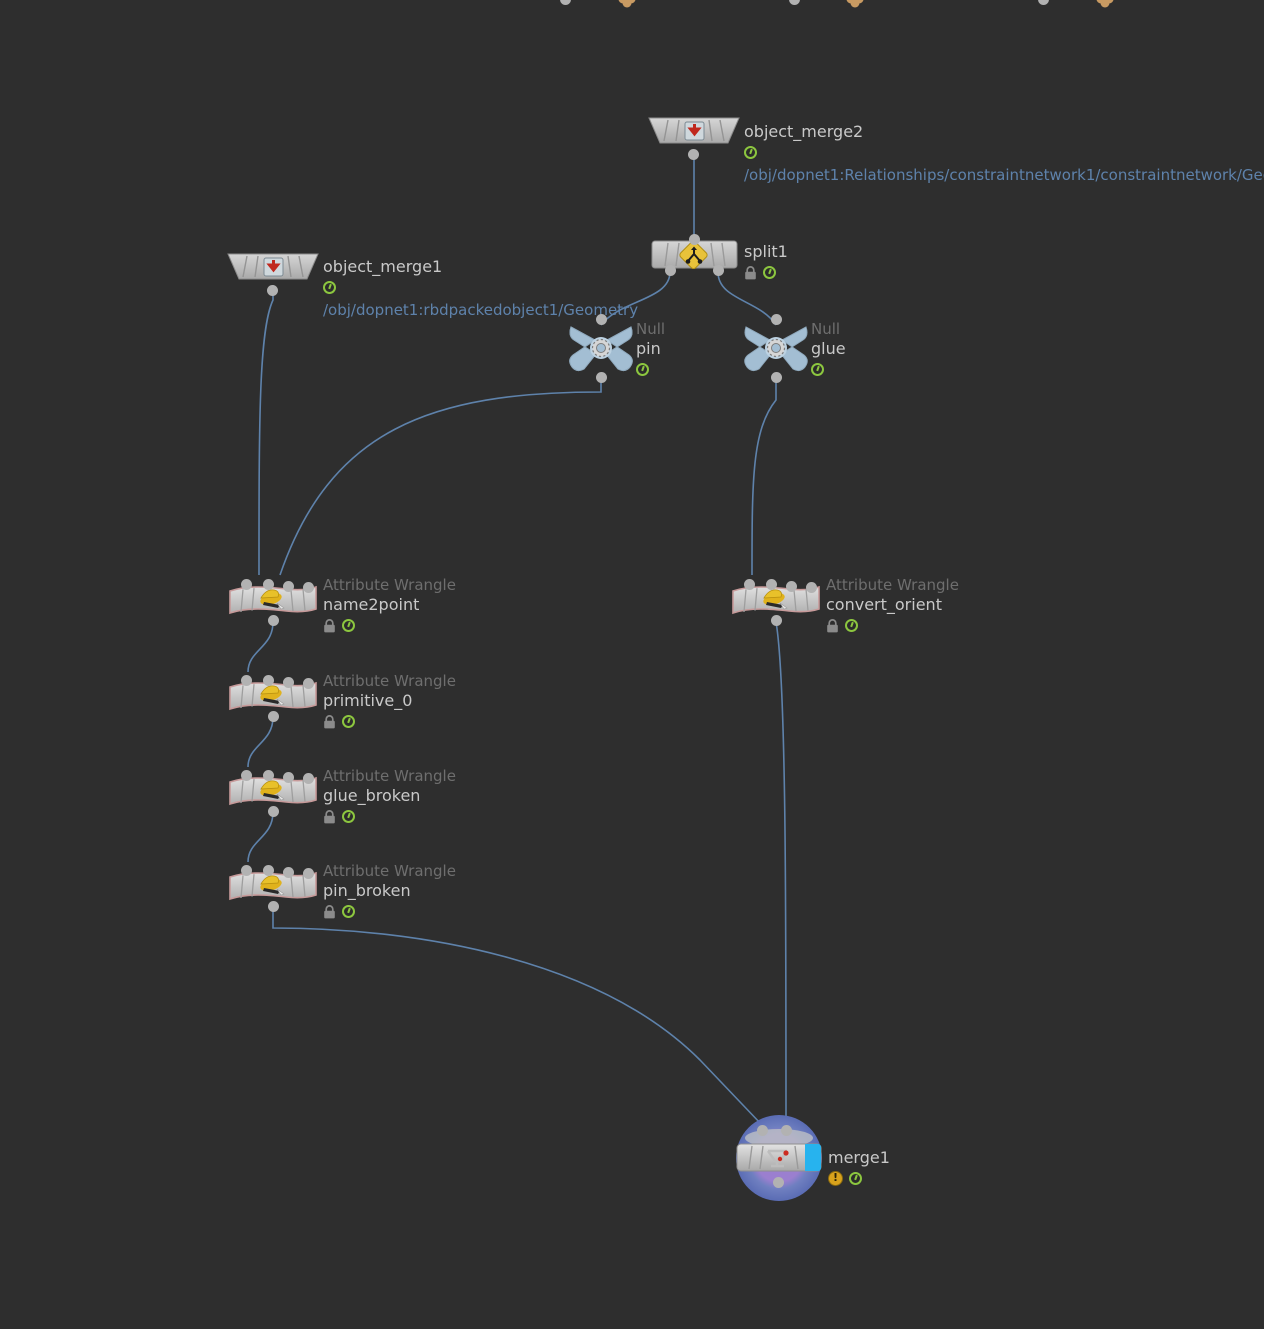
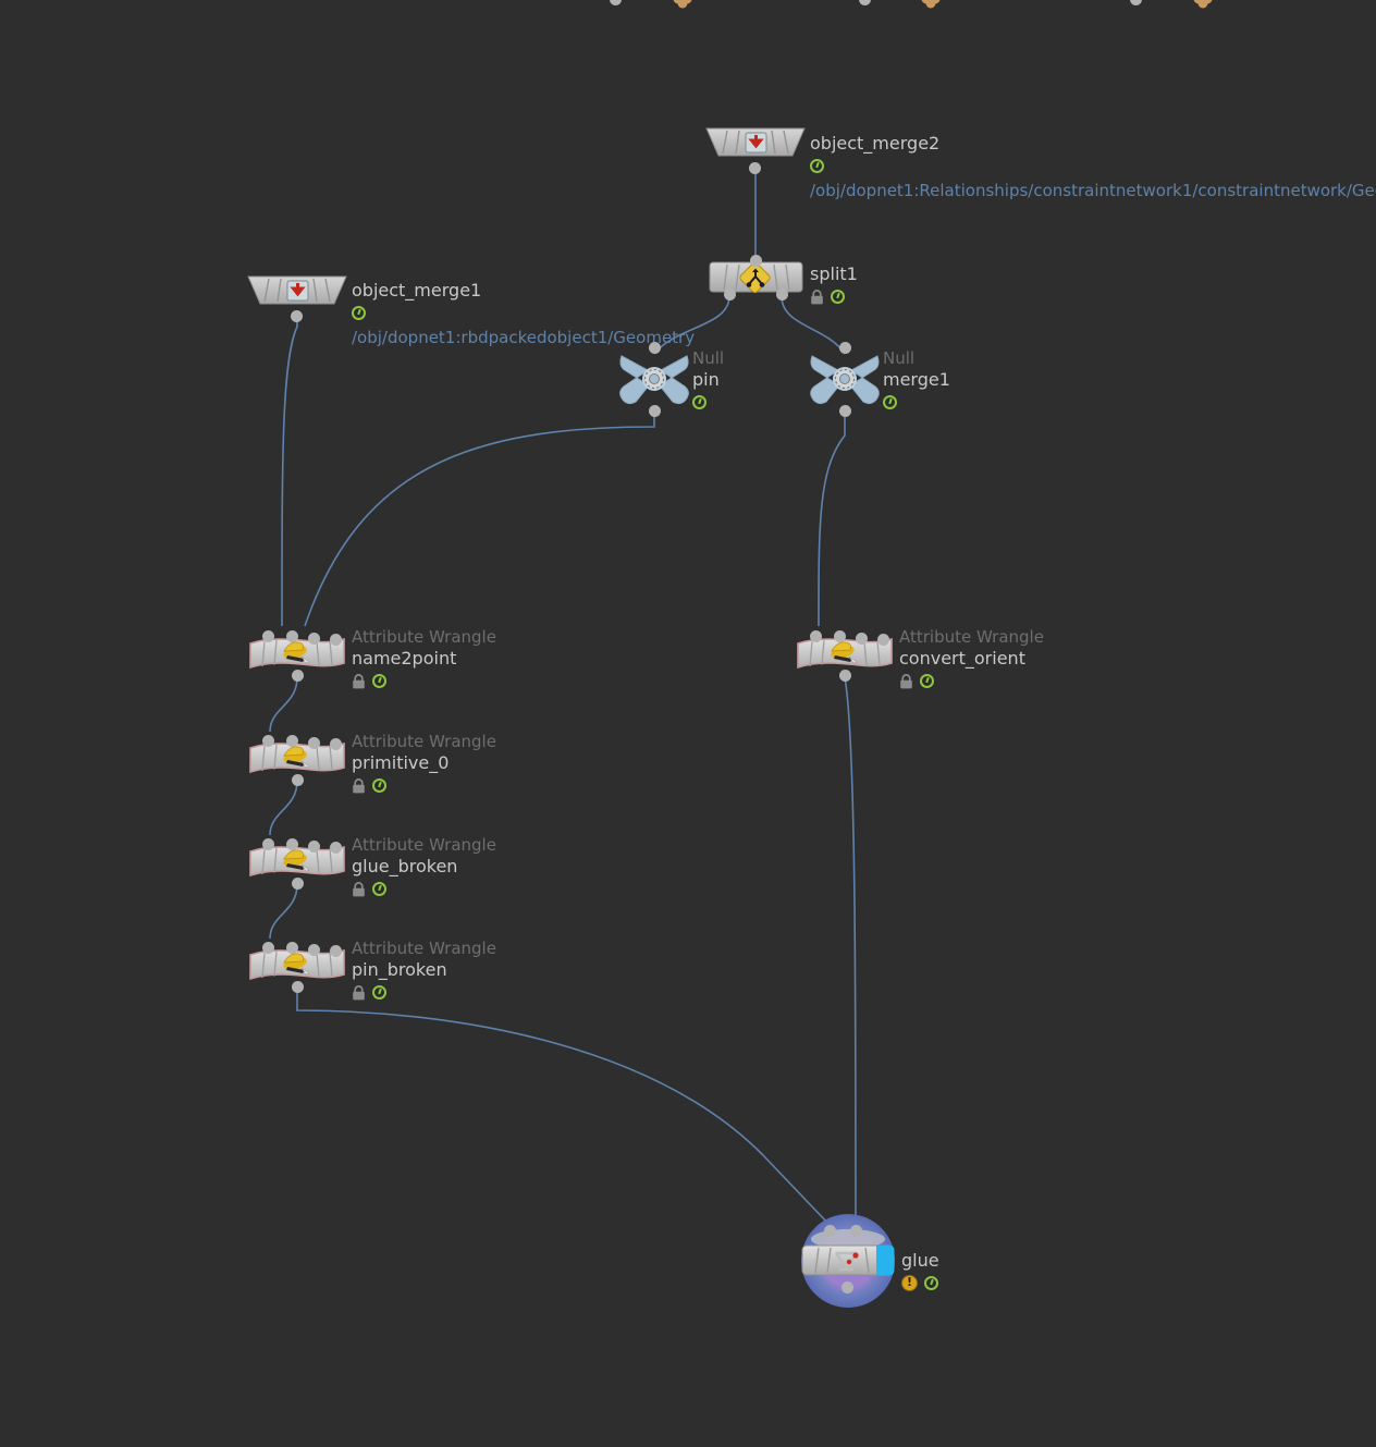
  object_merge2
  /obj/dopnet1:Relationships/constraintnetwork1/constraintnetwork/Ge
  split1
  object_merge1
  /obj/dopnet1:rbdpackedobject1/Geometry
  Null
  pin
  Null
- glue
+ merge1
  Attribute Wrangle
  name2point
  Attribute Wrangle
  primitive_0
  Attribute Wrangle
  glue_broken
  Attribute Wrangle
  pin_broken
  Attribute Wrangle
  convert_orient
- merge1
+ glue
